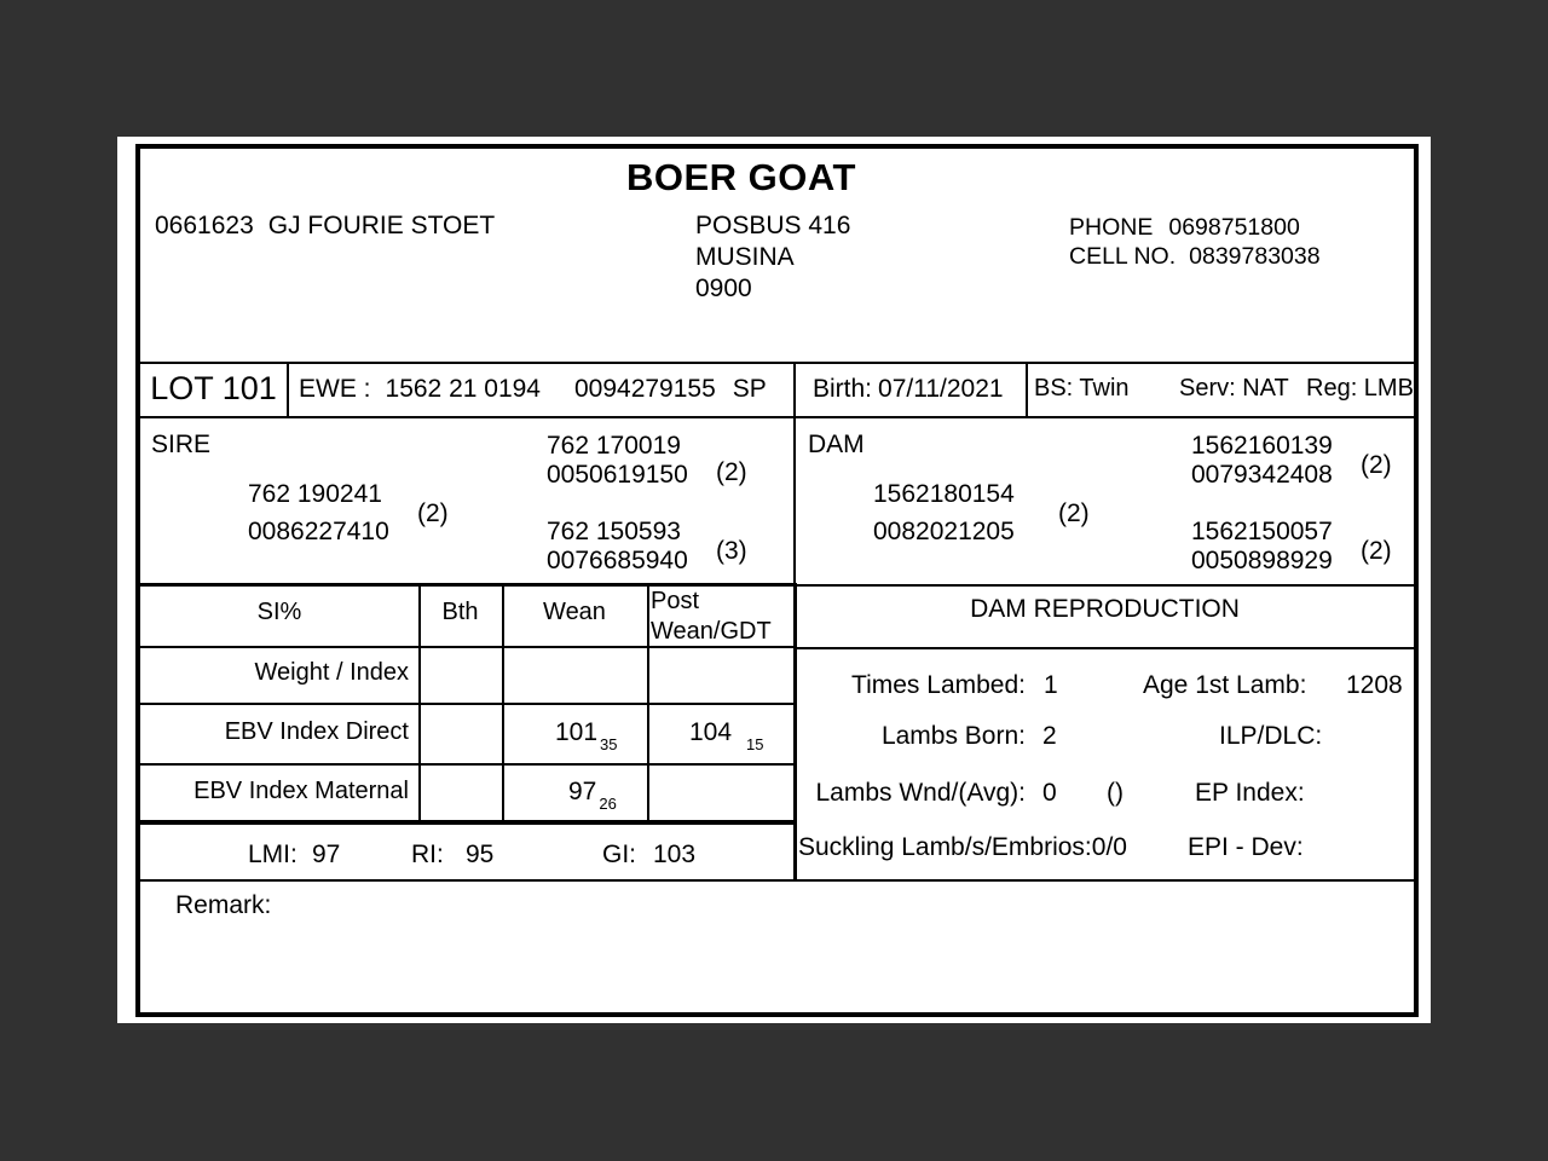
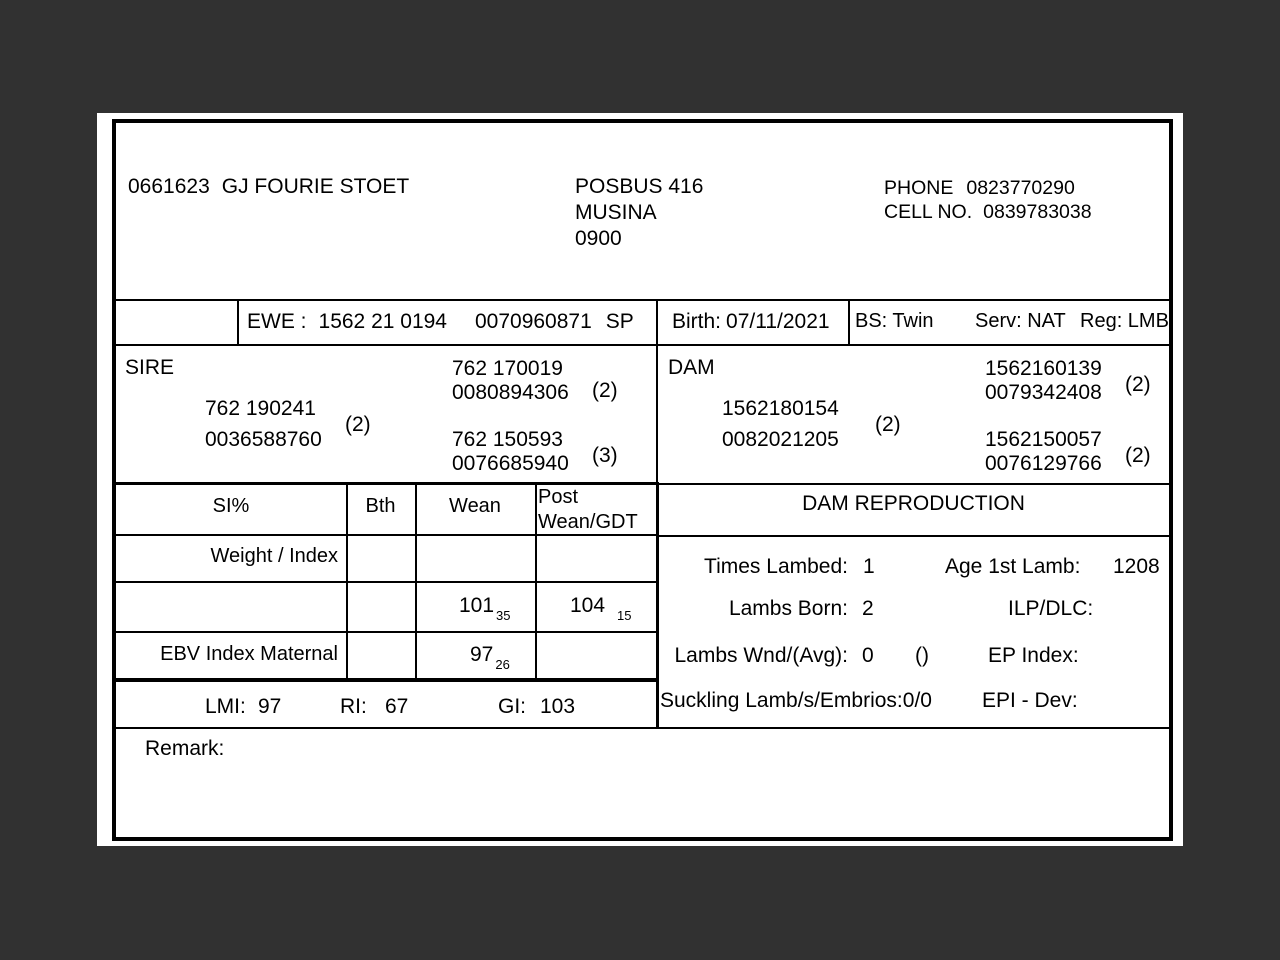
- BOER GOAT
  0661623 GJ FOURIE STOET
  POSBUS 416
  MUSINA
  0900
- PHONE 0698751800
+ PHONE 0823770290
  CELL NO. 0839783038
- LOT 101
  EWE :
  1562 21 0194
- 0094279155
+ 0070960871
  SP
  Birth:
  07/11/2021
  BS: Twin
  Serv: NAT
  Reg: LMB
  SIRE
  762 190241
- 0086227410
+ 0036588760
  (2)
  762 170019
- 0050619150
+ 0080894306
  (2)
  762 150593
  0076685940
  (3)
  DAM
  1562180154
  0082021205
  (2)
  1562160139
  0079342408
  (2)
  1562150057
- 0050898929
+ 0076129766
  (2)
  SI%
  Bth
  Wean
  Post
  Wean/GDT
  Weight / Index
- EBV Index Direct
  EBV Index Maternal
  101 35
  104 15
  97 26
  LMI:
  97
  RI:
- 95
+ 67
  GI:
  103
  DAM REPRODUCTION
  Times Lambed:
  1
  Age 1st Lamb:
  1208
  Lambs Born:
  2
  ILP/DLC:
  Lambs Wnd/(Avg):
  0
  ()
  EP Index:
  Suckling Lamb/s/Embrios:0/0
  EPI - Dev:
  Remark:
